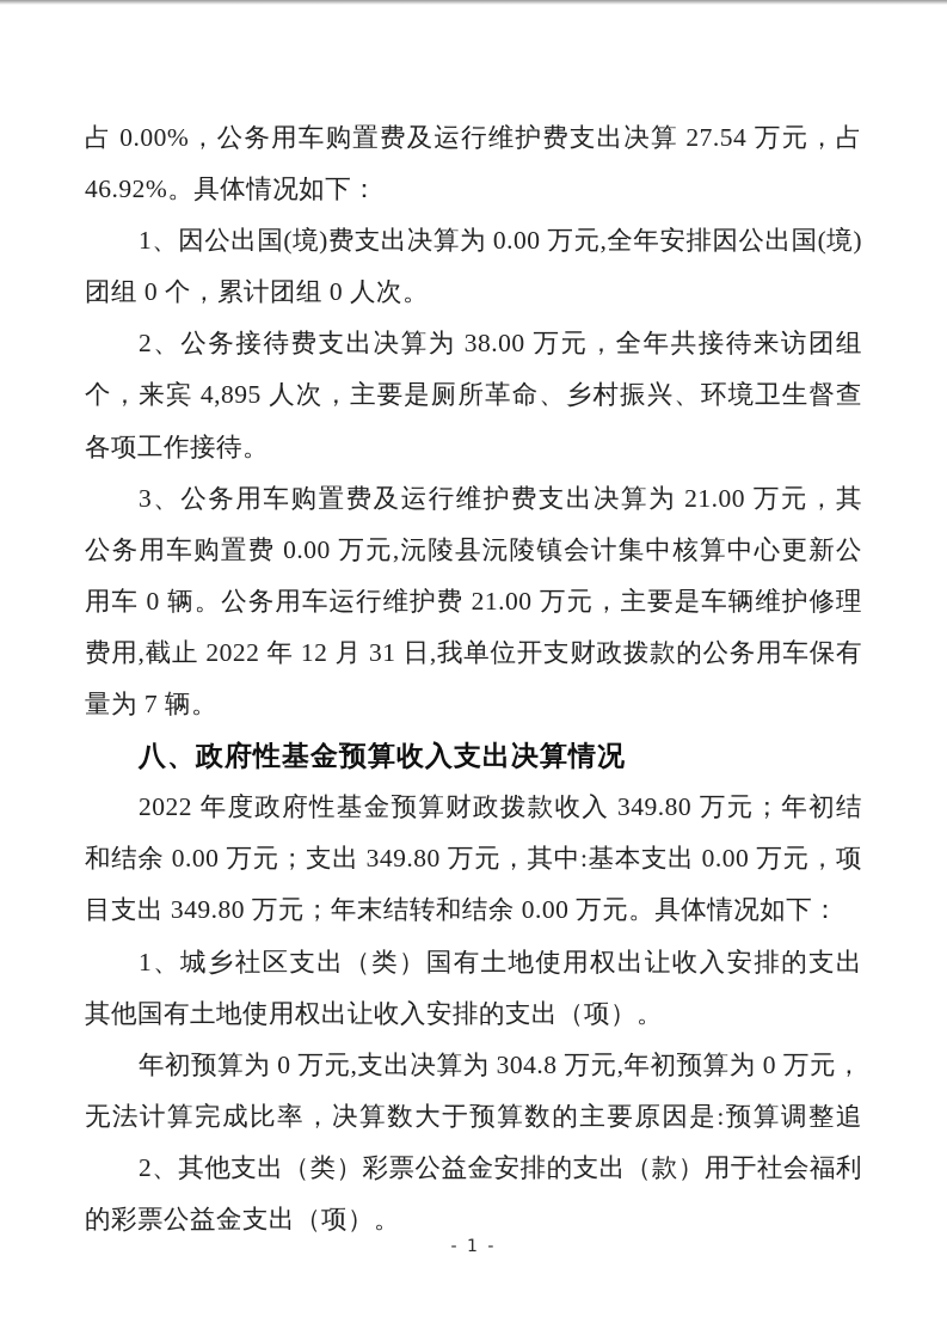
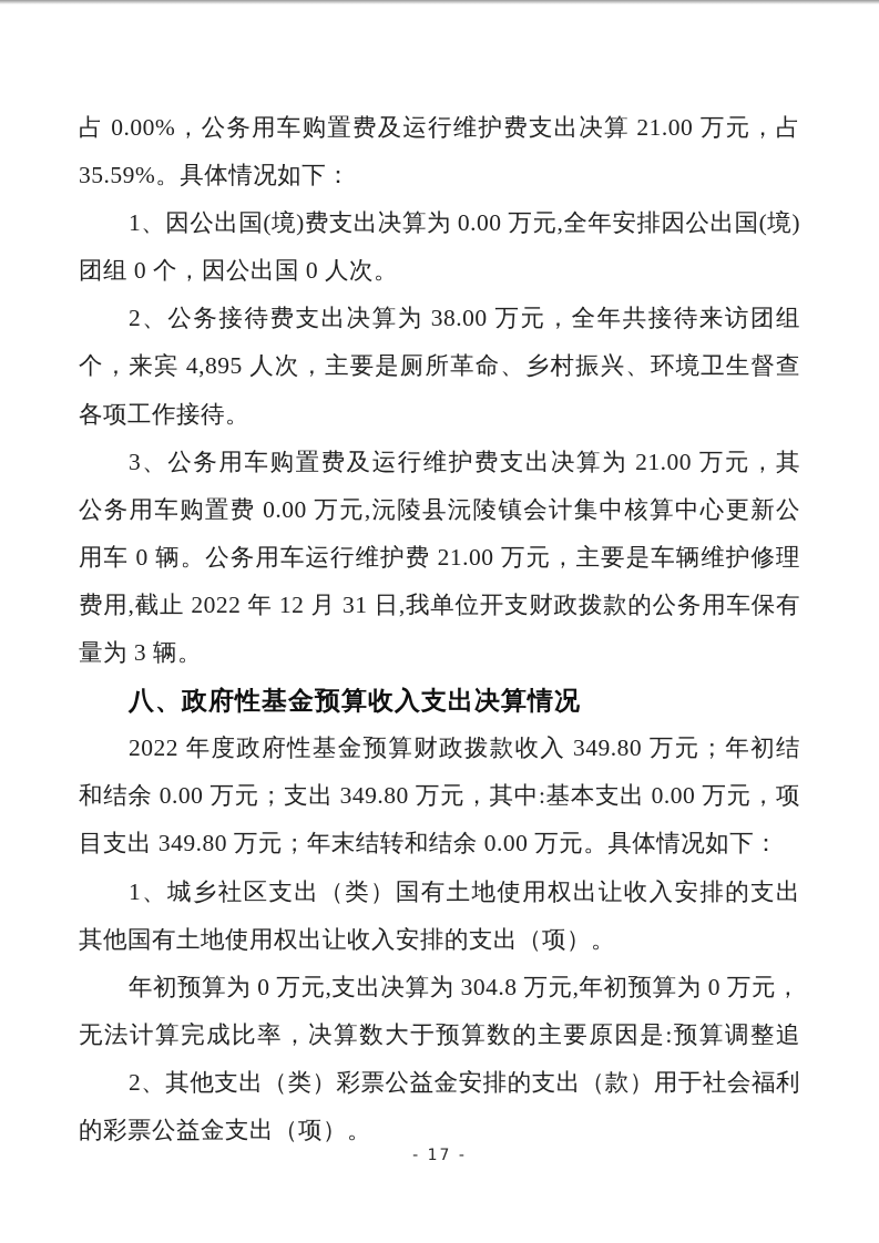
- 占 0.00%，公务用车购置费及运行维护费支出决算 27.54 万元，占
+ 占 0.00%，公务用车购置费及运行维护费支出决算 21.00 万元，占
- 46.92%。具体情况如下：
+ 35.59%。具体情况如下：
  1、因公出国(境)费支出决算为 0.00 万元,全年安排因公出国(境)
- 团组 0 个，累计团组 0 人次。
+ 团组 0 个，因公出国 0 人次。
  2、公务接待费支出决算为 38.00 万元，全年共接待来访团组
  个，来宾 4,895 人次，主要是厕所革命、乡村振兴、环境卫生督查
  各项工作接待。
  3、公务用车购置费及运行维护费支出决算为 21.00 万元，其
  公务用车购置费 0.00 万元,沅陵县沅陵镇会计集中核算中心更新公
  用车 0 辆。公务用车运行维护费 21.00 万元，主要是车辆维护修理
  费用,截止 2022 年 12 月 31 日,我单位开支财政拨款的公务用车保有
- 量为 7 辆。
+ 量为 3 辆。
  八、政府性基金预算收入支出决算情况
  2022 年度政府性基金预算财政拨款收入 349.80 万元；年初结
  和结余 0.00 万元；支出 349.80 万元，其中:基本支出 0.00 万元，项
  目支出 349.80 万元；年末结转和结余 0.00 万元。具体情况如下：
  1、城乡社区支出（类）国有土地使用权出让收入安排的支出
  其他国有土地使用权出让收入安排的支出（项）。
  年初预算为 0 万元,支出决算为 304.8 万元,年初预算为 0 万元，
  无法计算完成比率，决算数大于预算数的主要原因是:预算调整追
  2、其他支出（类）彩票公益金安排的支出（款）用于社会福利
  的彩票公益金支出（项）。
- - 1 -
+ - 17 -
